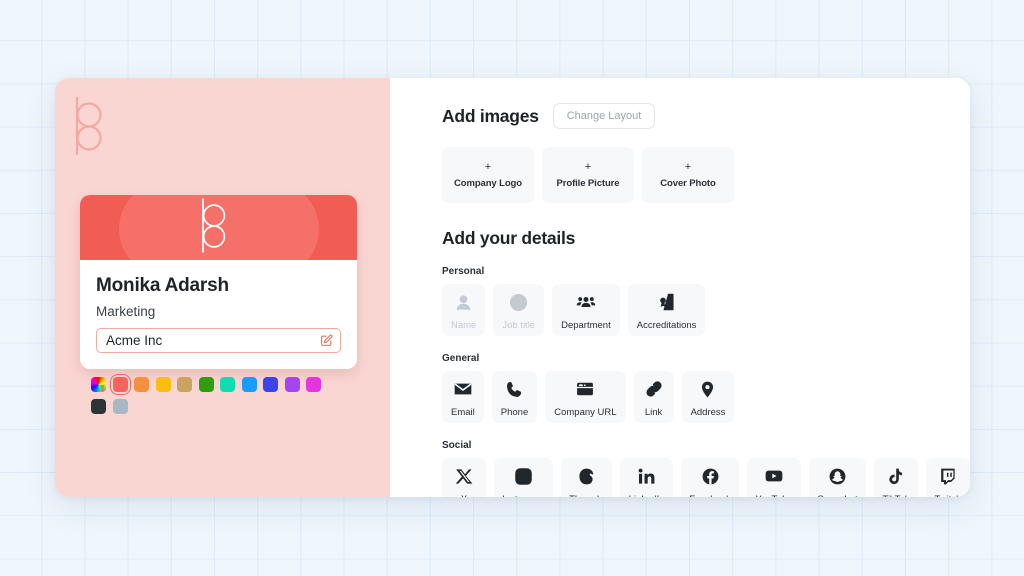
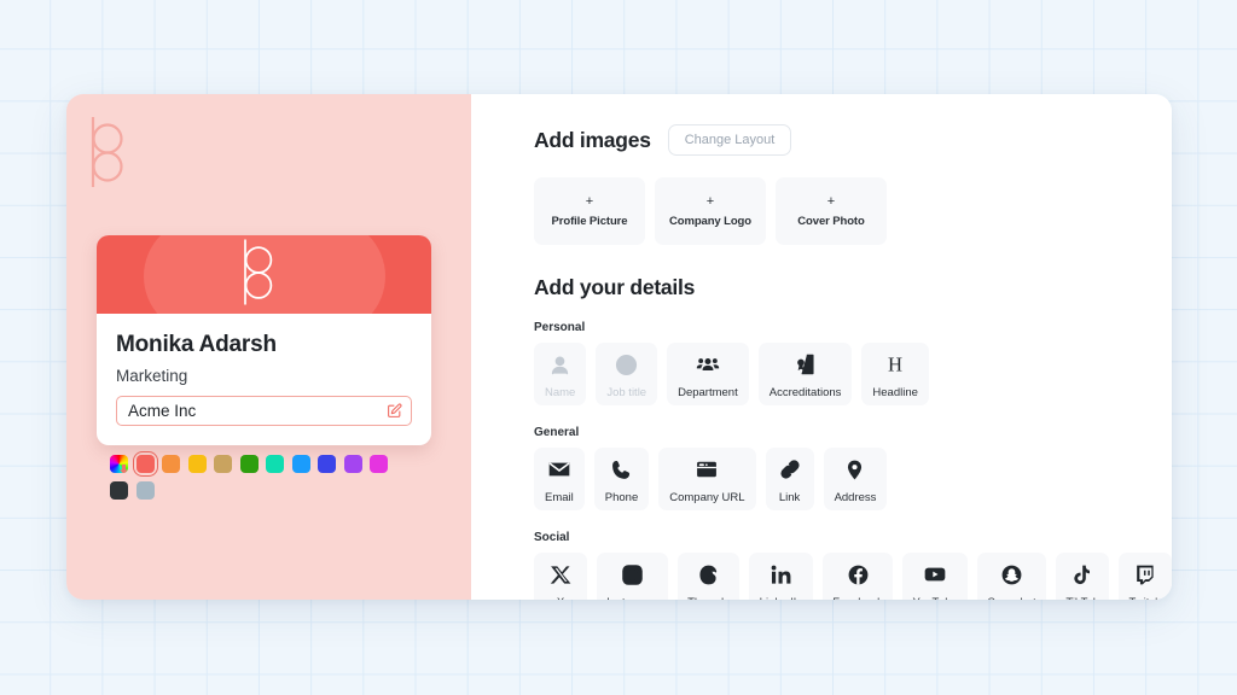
  Monika Adarsh
  Marketing
  Acme Inc
  Add images
  Change Layout
  +
- Company Logo
+ Profile Picture
  +
- Profile Picture
+ Company Logo
  +
  Cover Photo
  Add your details
  Personal
  Name
  Job title
  Department
  Accreditations
+ H
+ Headline
  General
  Email
  Phone
  Company URL
  Link
  Address
  Social
